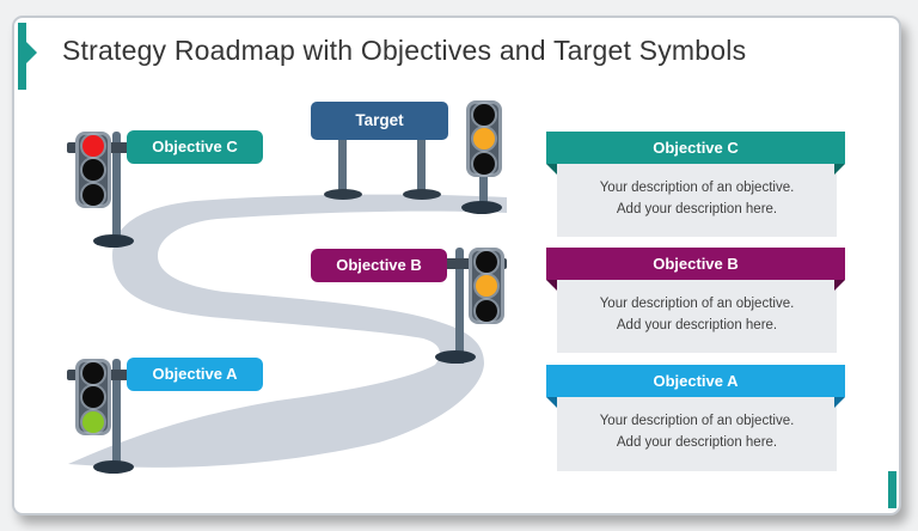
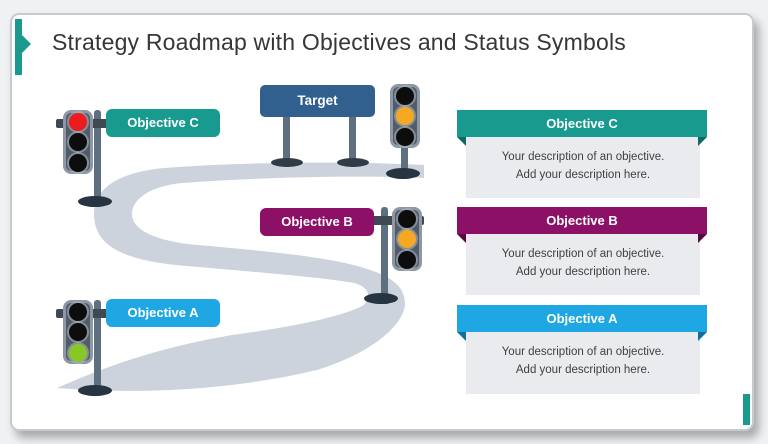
- Strategy Roadmap with Objectives and Target Symbols
+ Strategy Roadmap with Objectives and Status Symbols
  Objective C
  Target
  Objective B
  Objective A
  Objective C
  Your description of an objective.
  Add your description here.
  Objective B
  Your description of an objective.
  Add your description here.
  Objective A
  Your description of an objective.
  Add your description here.
